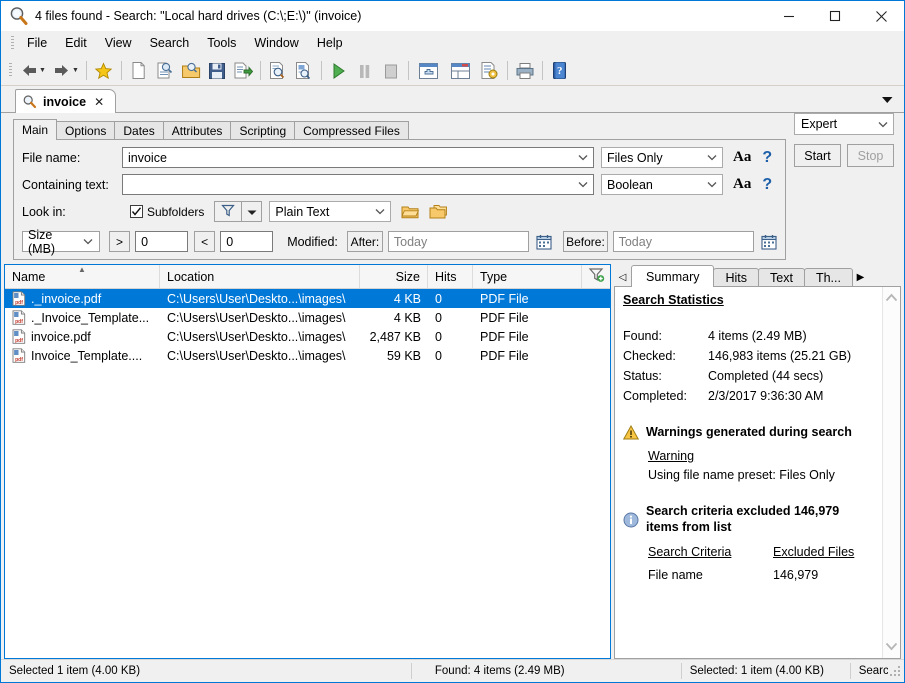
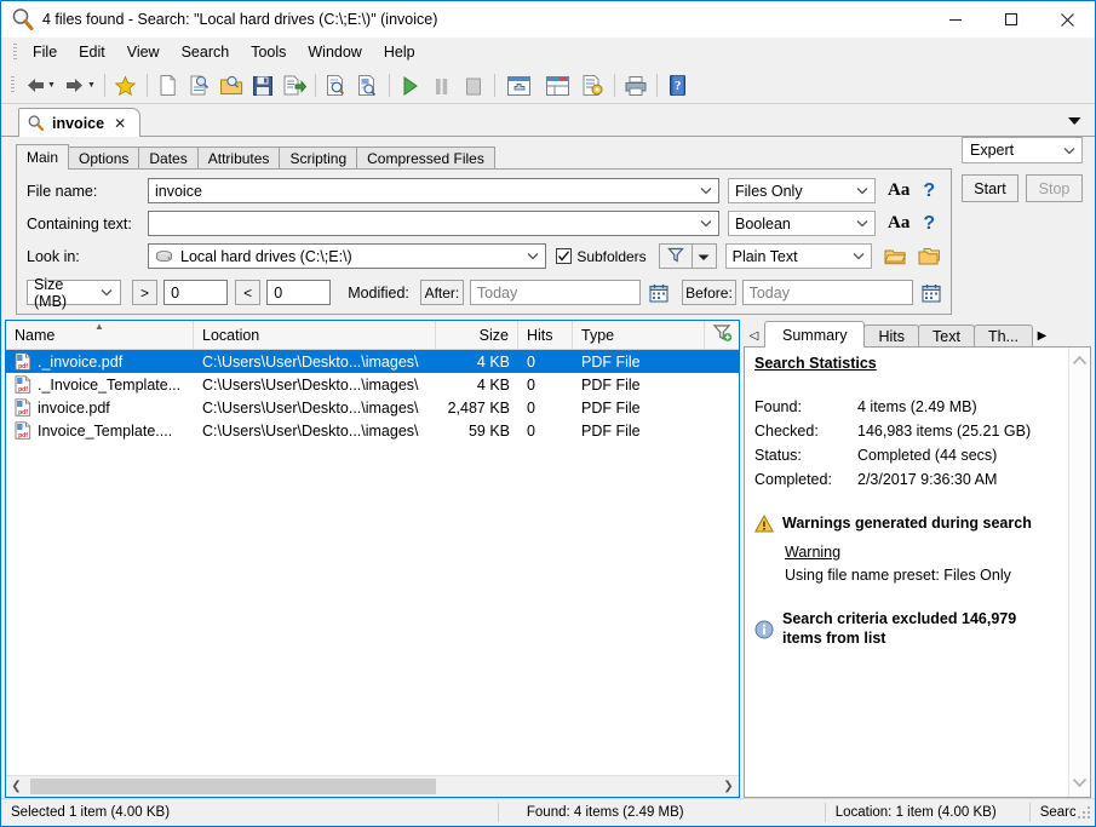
  4 files found - Search: "Local hard drives (C:\;E:\)" (invoice)
  File
  Edit
  View
  Search
  Tools
  Window
  Help
  ?
  invoice
  ✕
  Expert
  Start
  Stop
  Main
  Options
  Dates
  Attributes
  Scripting
  Compressed Files
  File name:
  invoice
  Files Only
  Aa
  ?
  Containing text:
  Boolean
  Aa
  ?
  Look in:
+ Local hard drives (C:\;E:\)
  Subfolders
  Plain Text
  Size (MB)
  >
  0
  <
  0
  Modified:
  After:
  Today
  Before:
  Today
  ▲
  Name
  Location
  Size
  Hits
  Type
  ._invoice.pdf
  C:\Users\User\Deskto...\images\
  4 KB
  0
  PDF File
  ._Invoice_Template...
  C:\Users\User\Deskto...\images\
  4 KB
  0
  PDF File
  invoice.pdf
  C:\Users\User\Deskto...\images\
  2,487 KB
  0
  PDF File
  Invoice_Template....
  C:\Users\User\Deskto...\images\
  59 KB
  0
  PDF File
+ ❮
+ ❯
  ◁
  Summary
  Hits
  Text
  Th...
  ▶
  Search Statistics
  Found:
  4 items (2.49 MB)
  Checked:
  146,983 items (25.21 GB)
  Status:
  Completed (44 secs)
  Completed:
  2/3/2017 9:36:30 AM
  Warnings generated during search
  Warning
  Using file name preset: Files Only
  Search criteria excluded 146,979 items from list
- Search Criteria
- Excluded Files
- File name
- 146,979
  Selected 1 item (4.00 KB)
  Found: 4 items (2.49 MB)
- Selected: 1 item (4.00 KB)
+ Location: 1 item (4.00 KB)
  Searc
